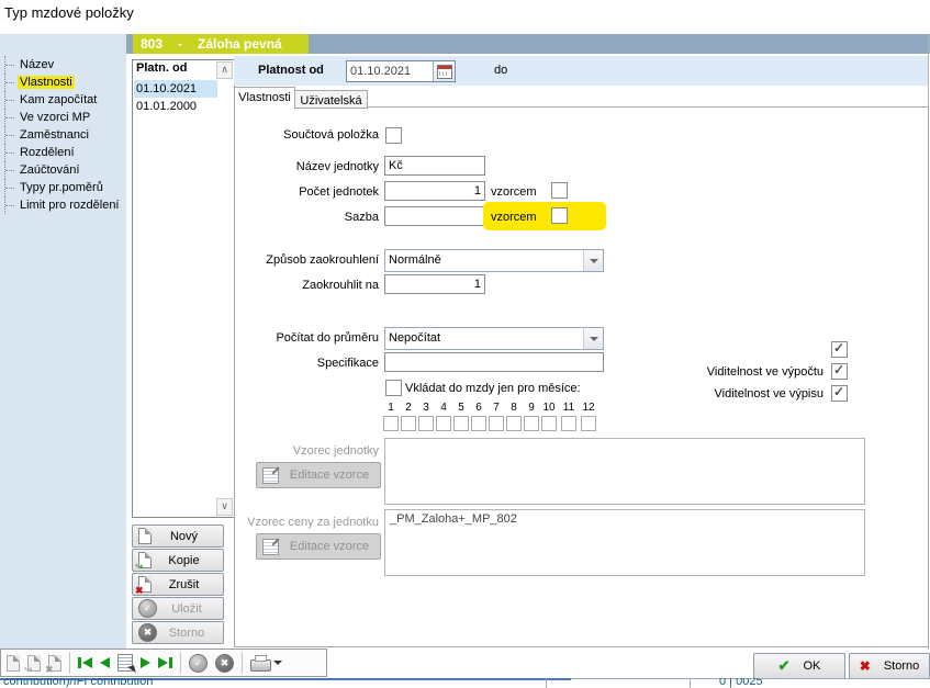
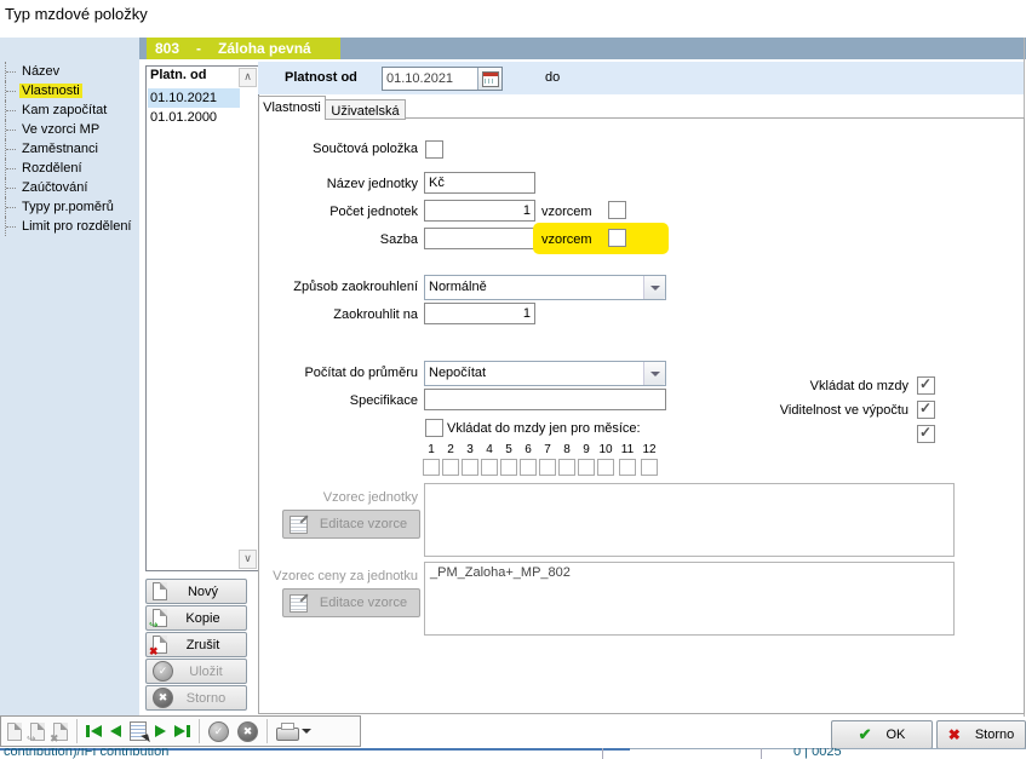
  Typ mzdové položky
  Název
  Vlastnosti
  Kam započítat
  Ve vzorci MP
  Zaměstnanci
  Rozdělení
  Zaúčtování
  Typy pr.poměrů
  Limit pro rozdělení
  803 - Záloha pevná
  Platn. od
  ∧
  01.10.2021
  01.01.2000
  ∨
  Nový
  ↪
  Kopie
  ✖
  Zrušit
  ✓
  Uložit
  ✖
  Storno
  Platnost od
  01.10.2021
  do
  Vlastnosti
  Uživatelská
  Součtová položka
  Název jednotky
  Kč
  Počet jednotek
  1
  vzorcem
  Sazba
  vzorcem
  Způsob zaokrouhlení
  Normálně
  Zaokrouhlit na
  1
  Počítat do průměru
  Nepočítat
  Specifikace
  Vkládat do mzdy jen pro měsíce:
  1
  2
  3
  4
  5
  6
  7
  8
  9
  10
  11
  12
+ Vkládat do mzdy
  Viditelnost ve výpočtu
- Viditelnost ve výpisu
  Vzorec jednotky
  Editace vzorce
  Vzorec ceny za jednotku
  Editace vzorce
  _PM_Zaloha+_MP_802
  ↪
  ✖
  ✓
  ✖
  ✔
  OK
  ✖
  Storno
  contribution)/IFI contribution
  0 | 0025
